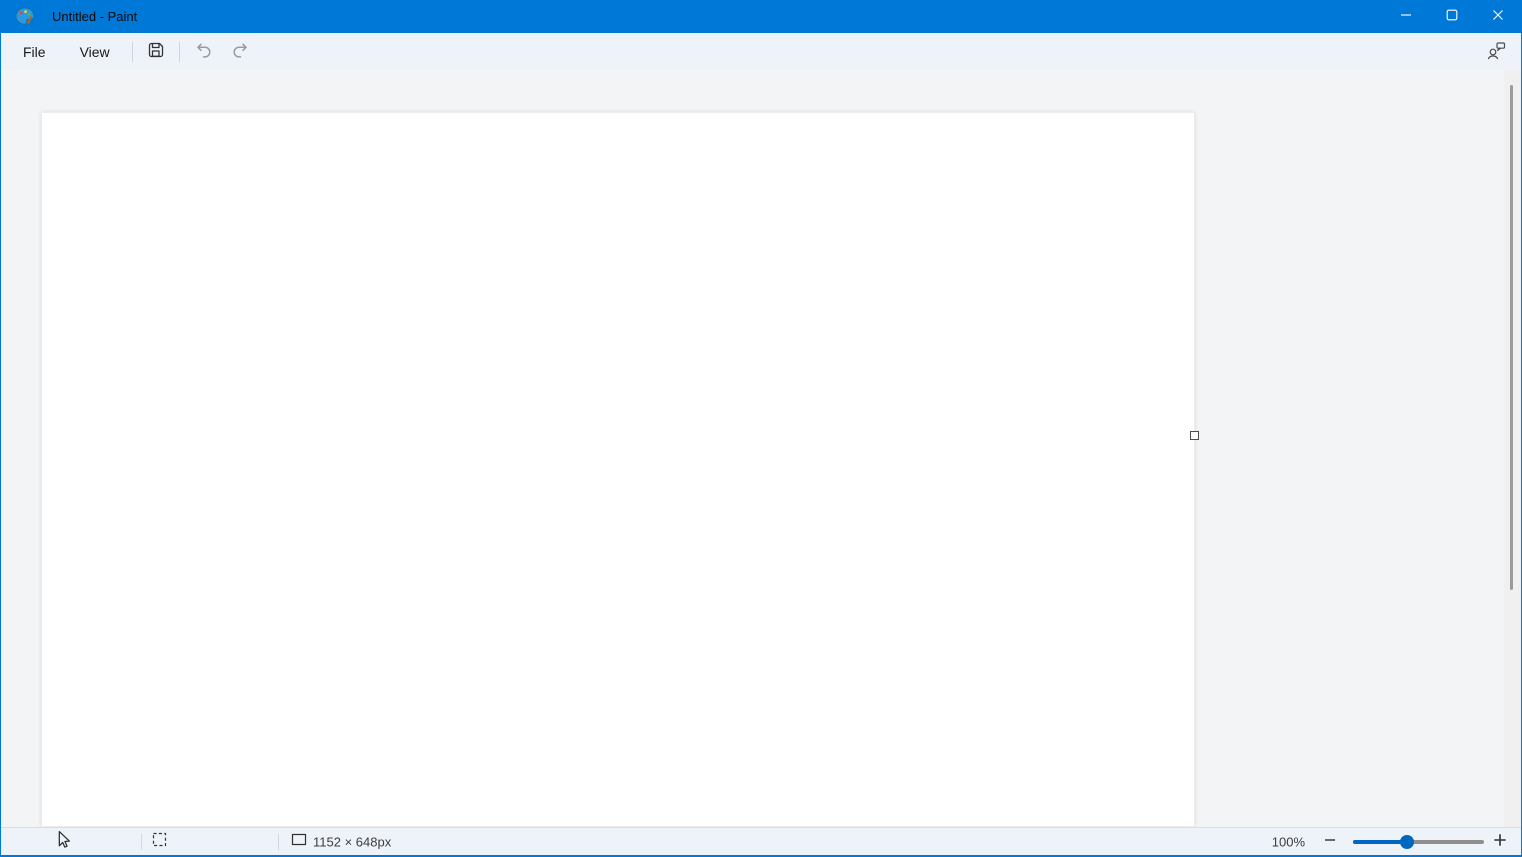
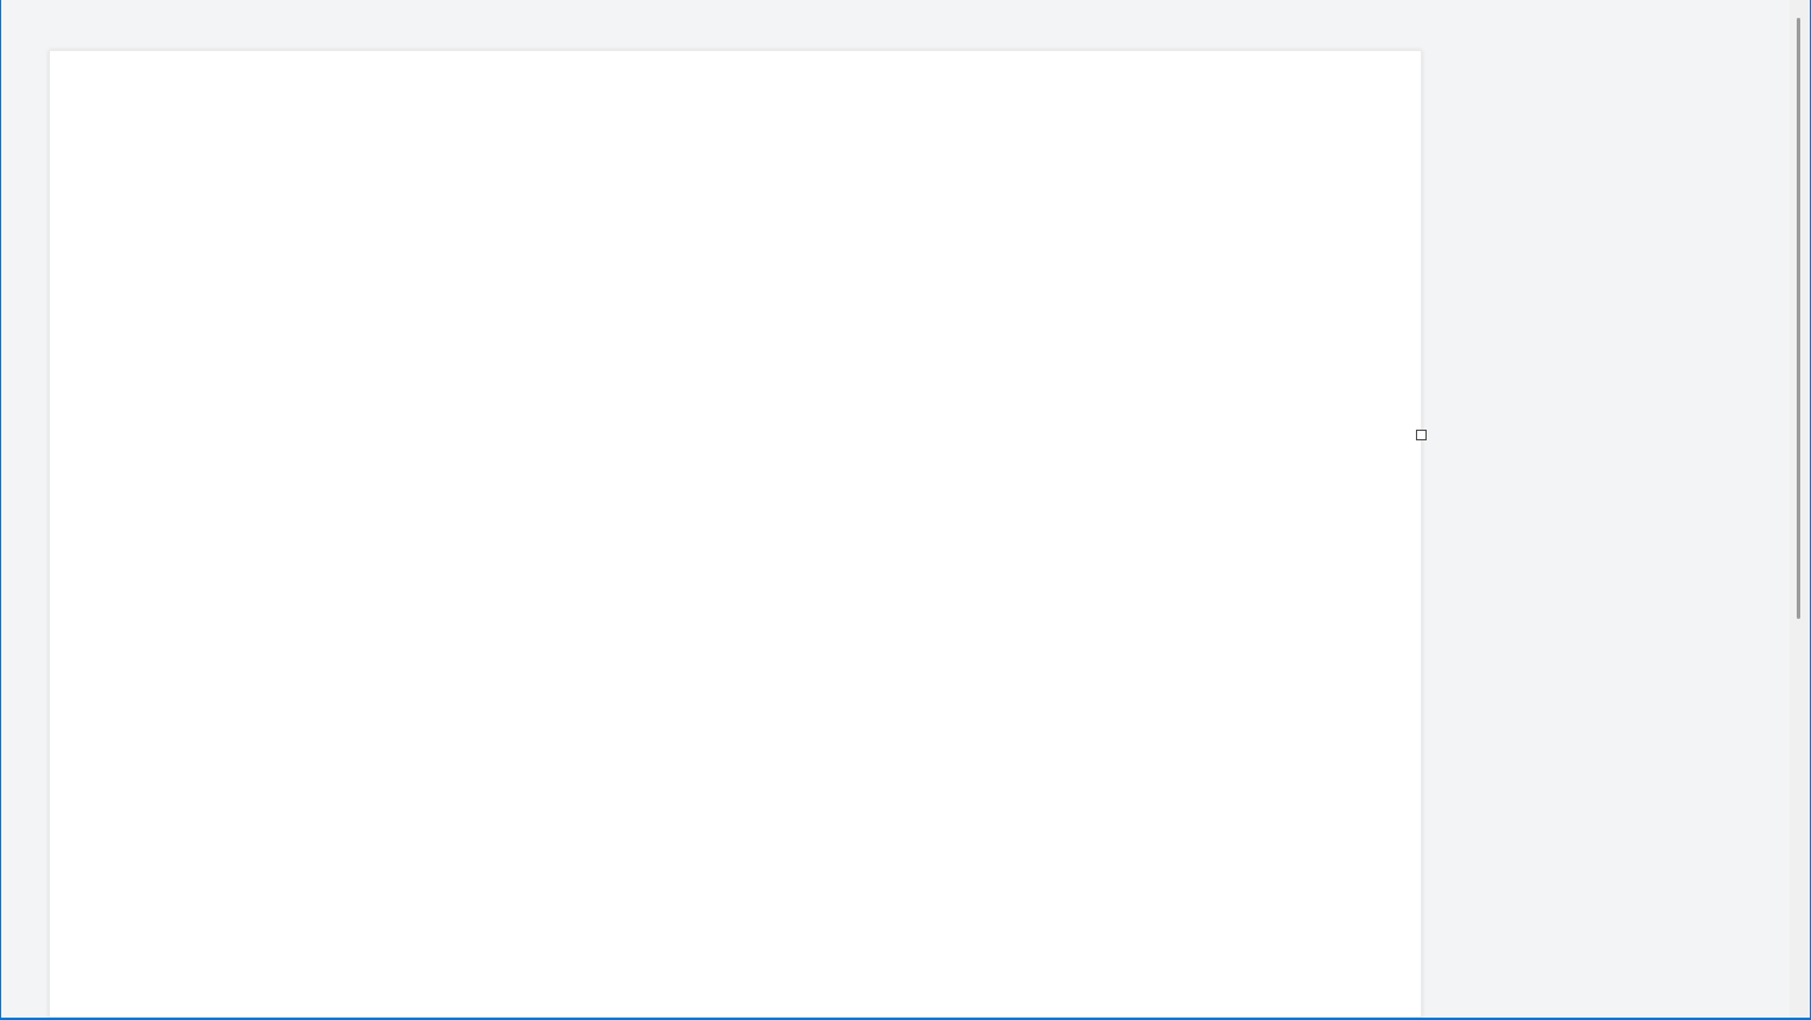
- Untitled - Paint
- File
- View
- 1152 × 648px
- 100%
